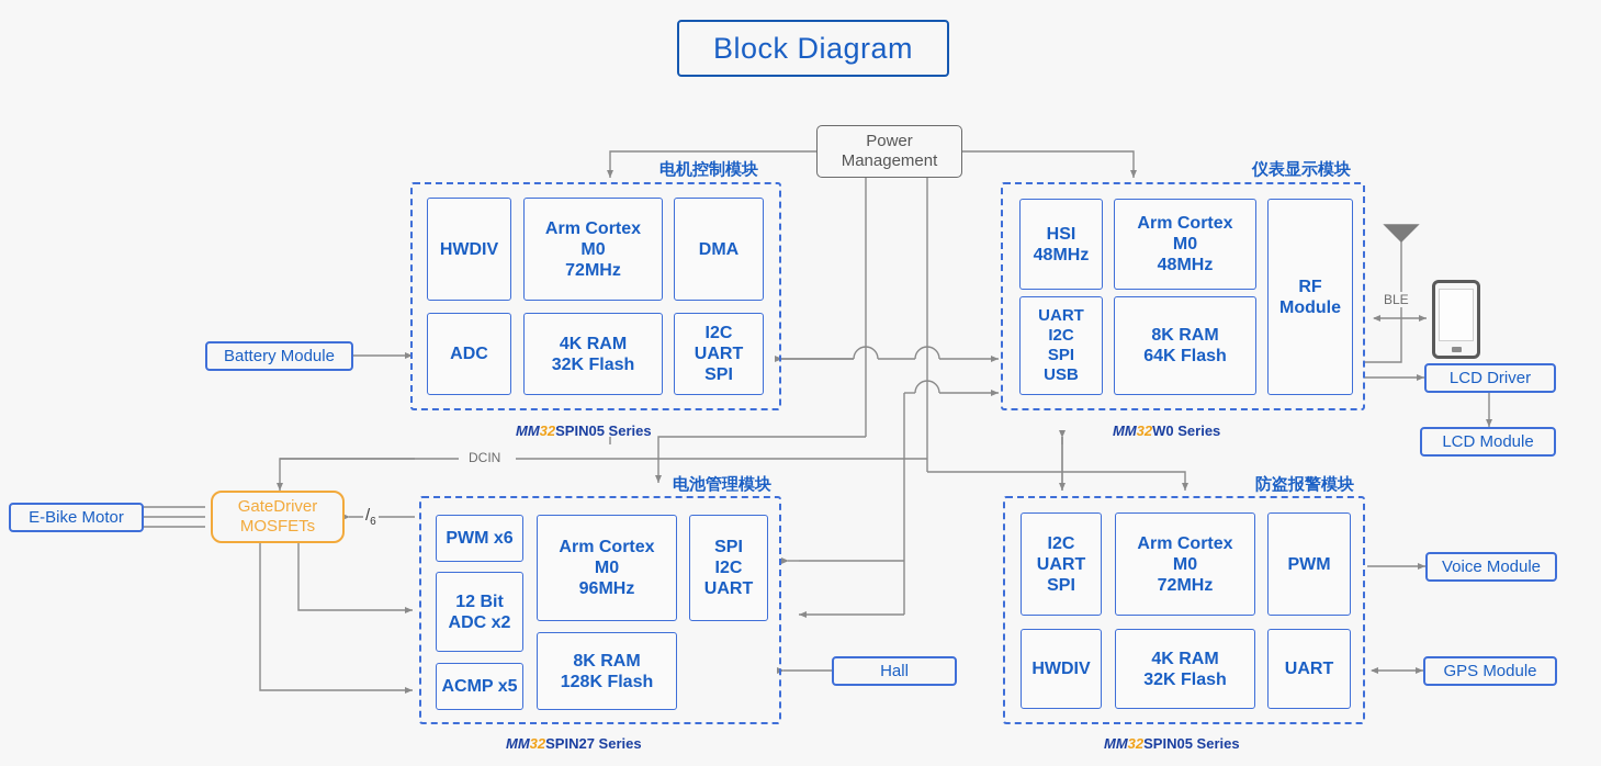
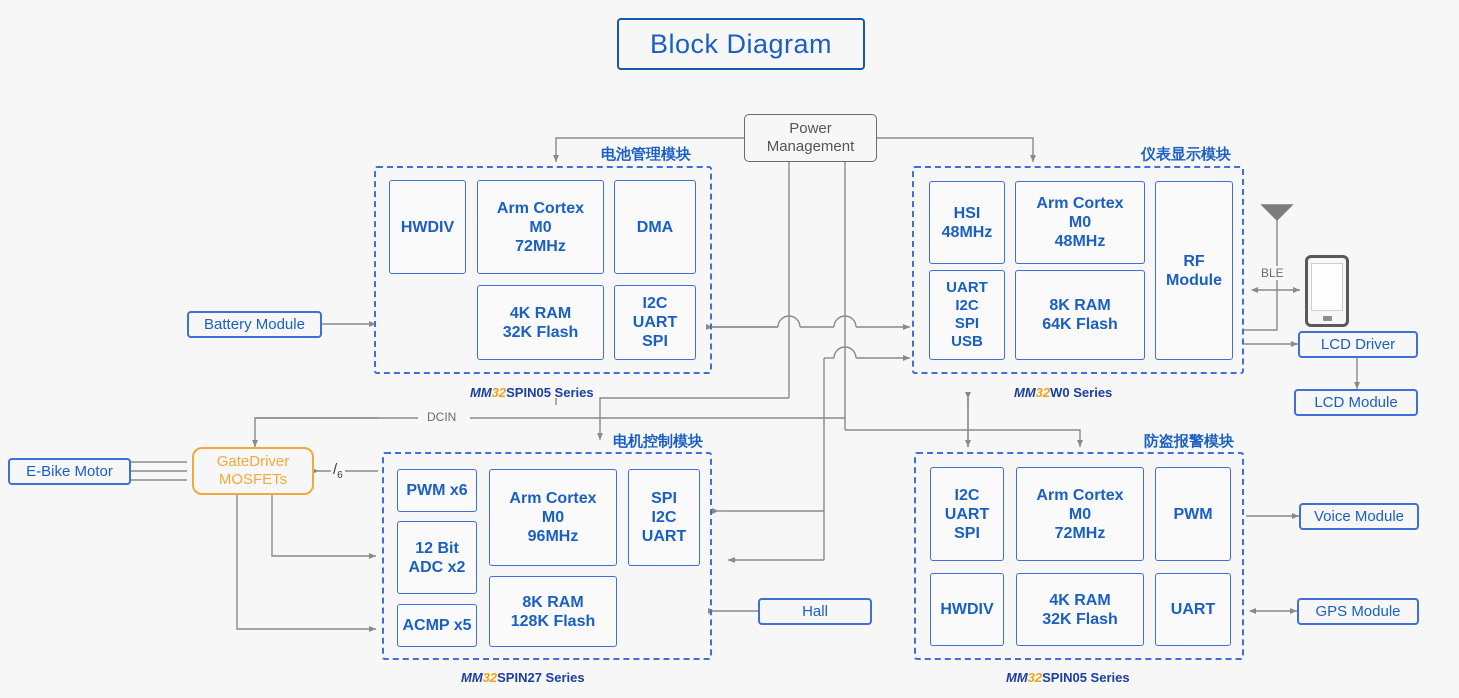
  Block Diagram
  Power
  Management
- 电机控制模块
+ 电池管理模块
  MM32SPIN05 Series
  HWDIV
  Arm Cortex
  M0
  72MHz
  DMA
- ADC
  4K RAM
  32K Flash
  I2C
  UART
  SPI
  仪表显示模块
  MM32W0 Series
  HSI
  48MHz
  Arm Cortex
  M0
  48MHz
  RF
  Module
  UART
  I2C
  SPI
  USB
  8K RAM
  64K Flash
- 电池管理模块
+ 电机控制模块
  MM32SPIN27 Series
  PWM x6
  12 Bit
  ADC x2
  ACMP x5
  Arm Cortex
  M0
  96MHz
  8K RAM
  128K Flash
  SPI
  I2C
  UART
  防盗报警模块
  MM32SPIN05 Series
  I2C
  UART
  SPI
  Arm Cortex
  M0
  72MHz
  PWM
  HWDIV
  4K RAM
  32K Flash
  UART
  Battery Module
  E-Bike Motor
  GateDriver
  MOSFETs
  Hall
  LCD Driver
  LCD Module
  Voice Module
  GPS Module
  DCIN
  BLE
  /6
